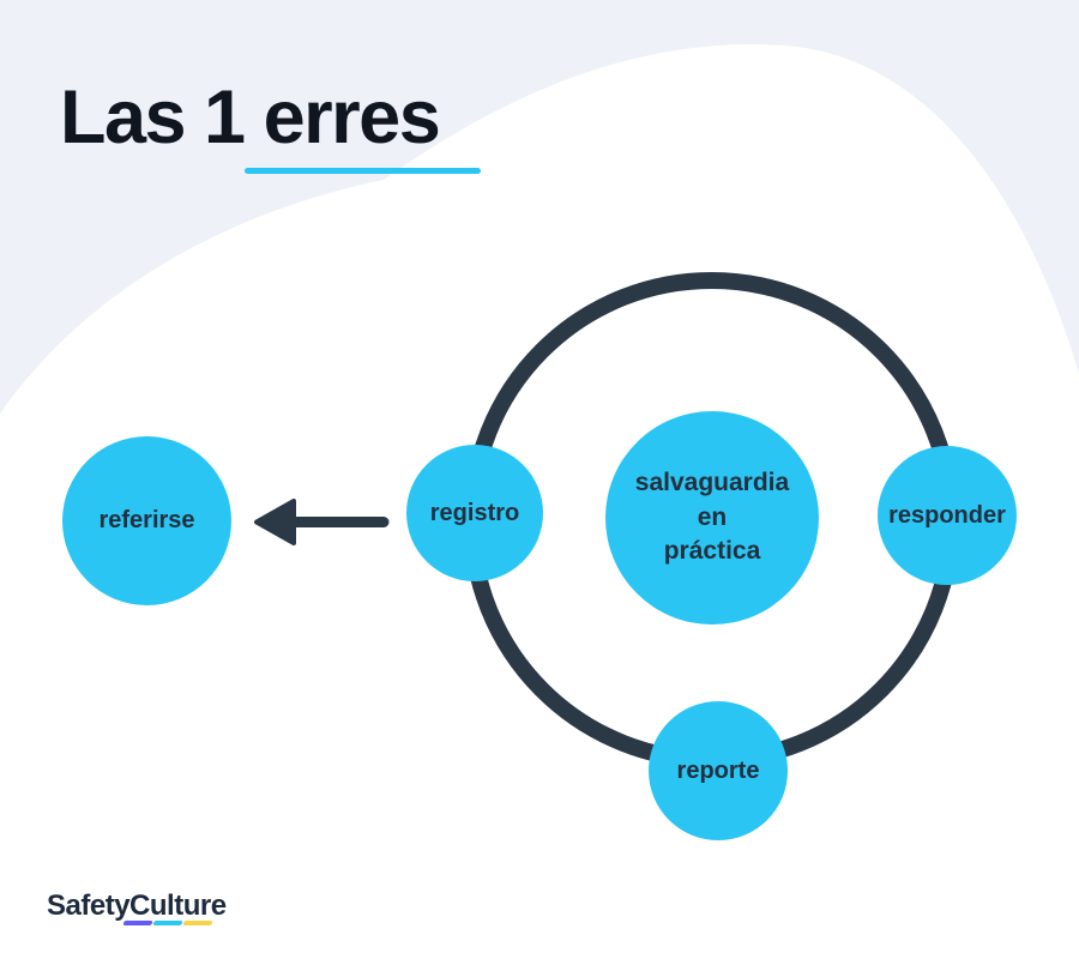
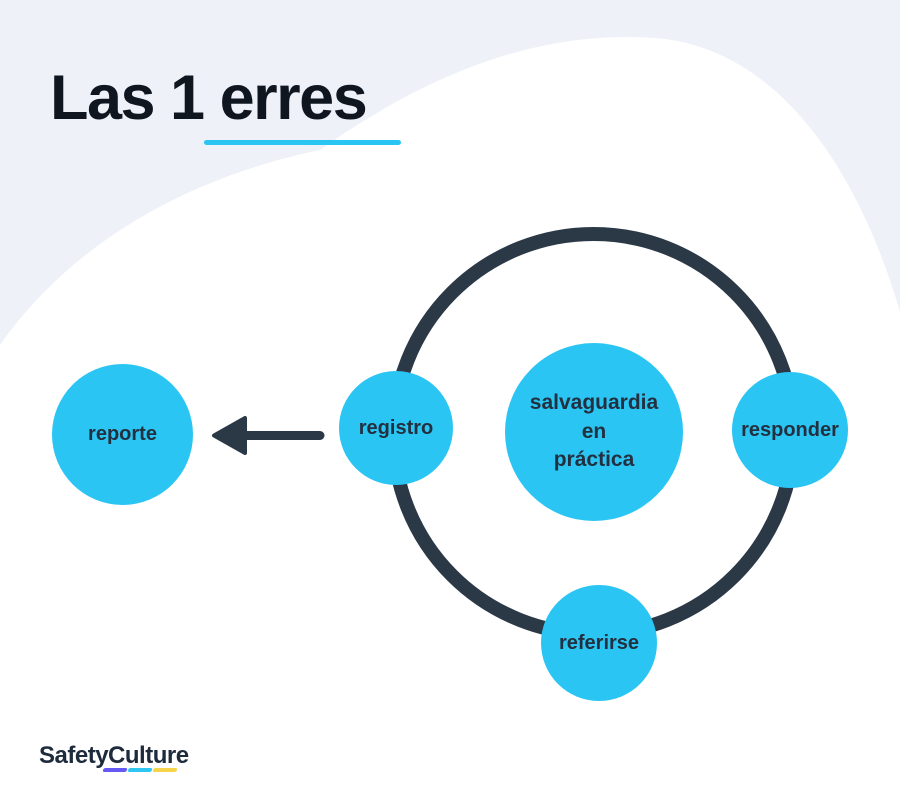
  Las 1 erres
  salvaguardia en
  práctica
  responder
- reporte
+ referirse
  registro
- referirse
+ reporte
  SafetyCulture
